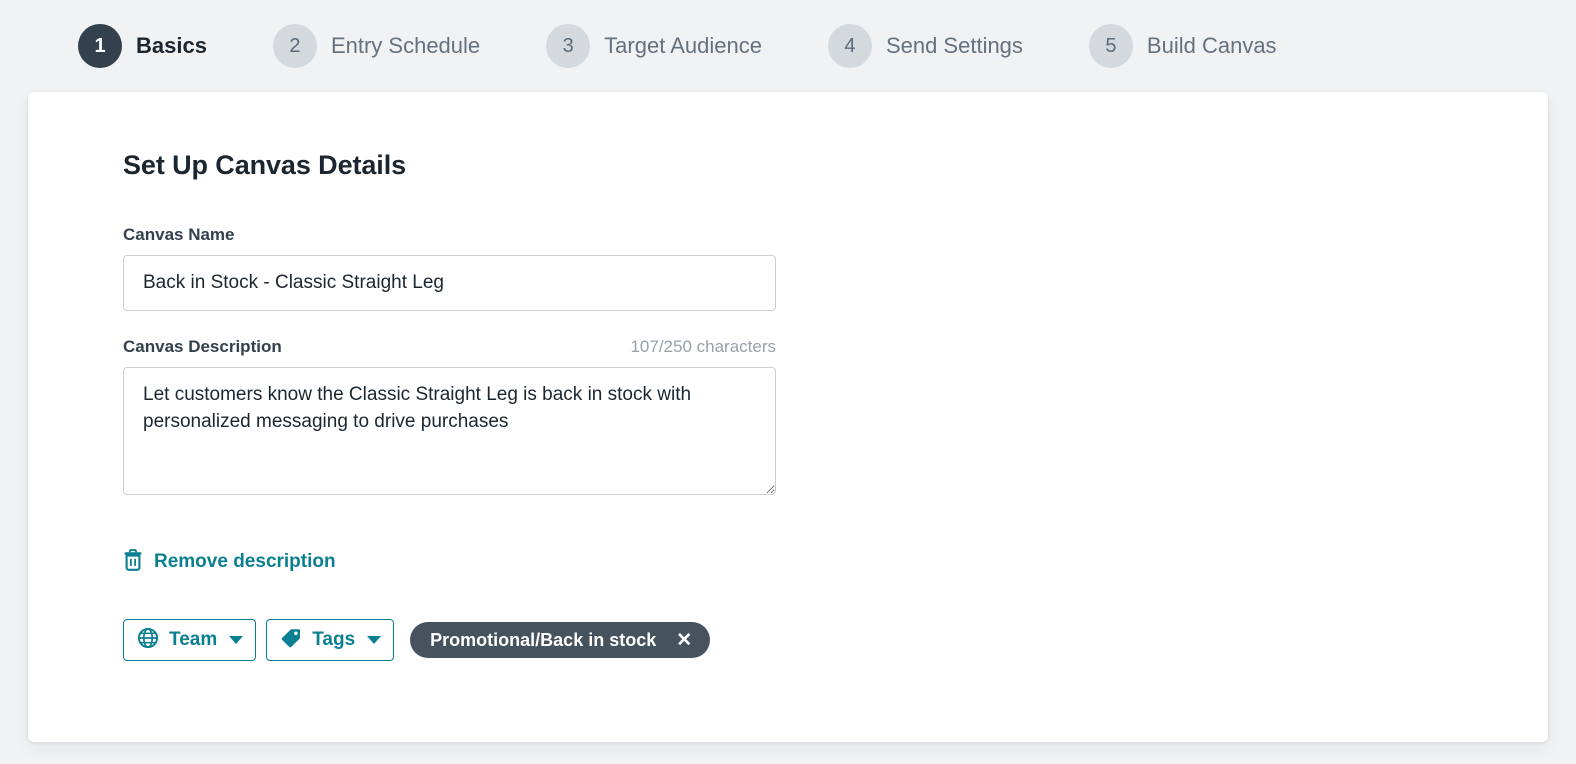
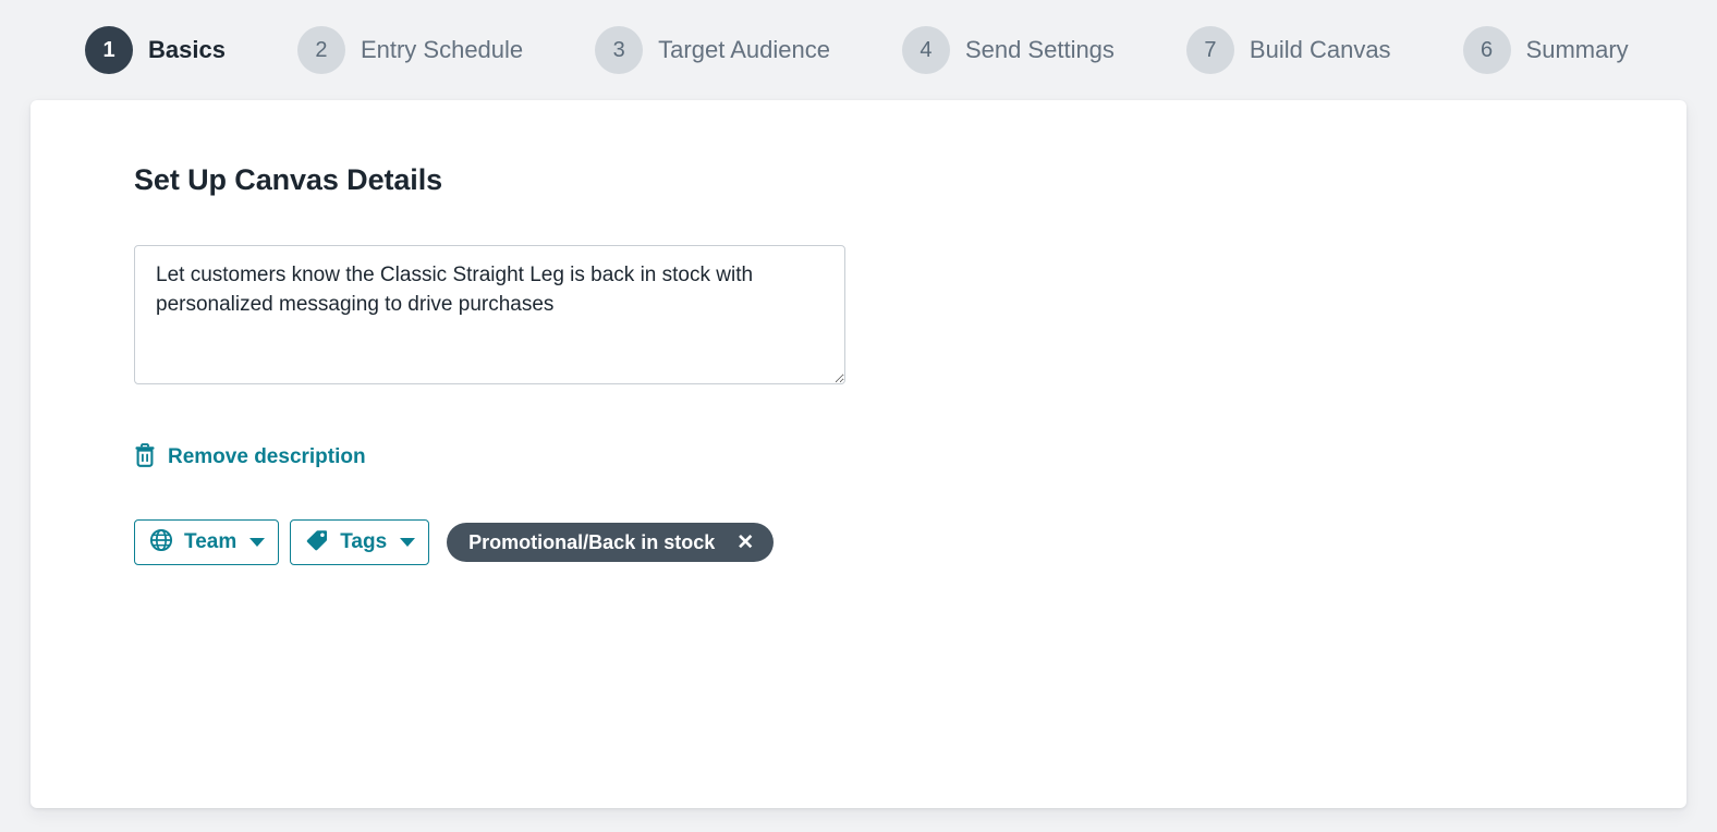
  1
  Basics
  2
  Entry Schedule
  3
  Target Audience
  4
  Send Settings
- 5
+ 7
  Build Canvas
+ 6
+ Summary
  Set Up Canvas Details
- Canvas Name
- Back in Stock - Classic Straight Leg
- Canvas Description
- 107/250 characters
  Remove description
  Team
  Tags
  Promotional/Back in stock
  ✕
